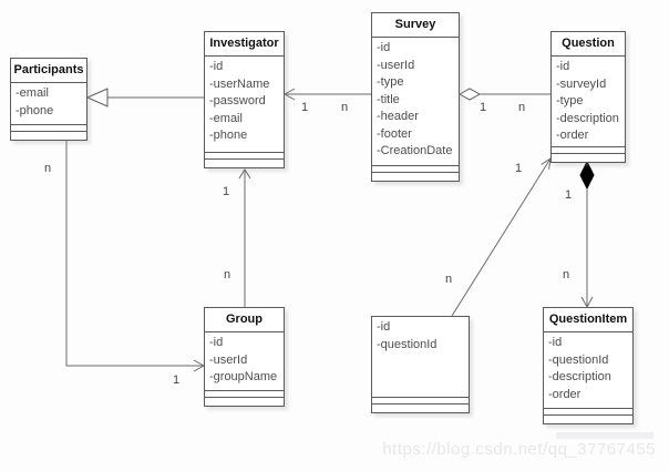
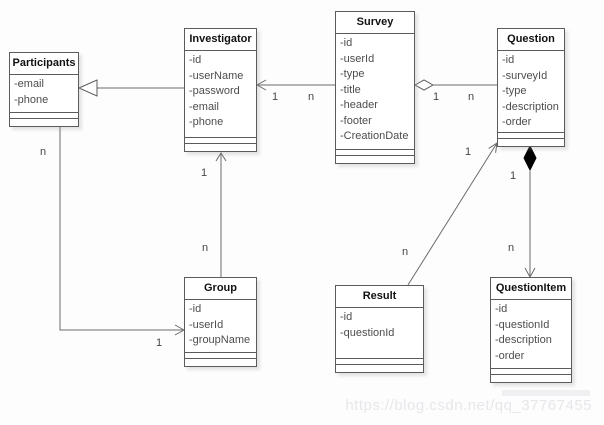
  Participants
  -email
  -phone
  Investigator
  -id
  -userName
  -password
  -email
  -phone
  Survey
  -id
  -userId
  -type
  -title
  -header
  -footer
  -CreationDate
  Question
  -id
  -surveyId
  -type
  -description
  -order
  Group
  -id
  -userId
  -groupName
+ Result
  -id
  -questionId
  QuestionItem
  -id
  -questionId
  -description
  -order
  1
  n
  1
  n
  1
  n
  n
  1
  1
  n
  1
  n
